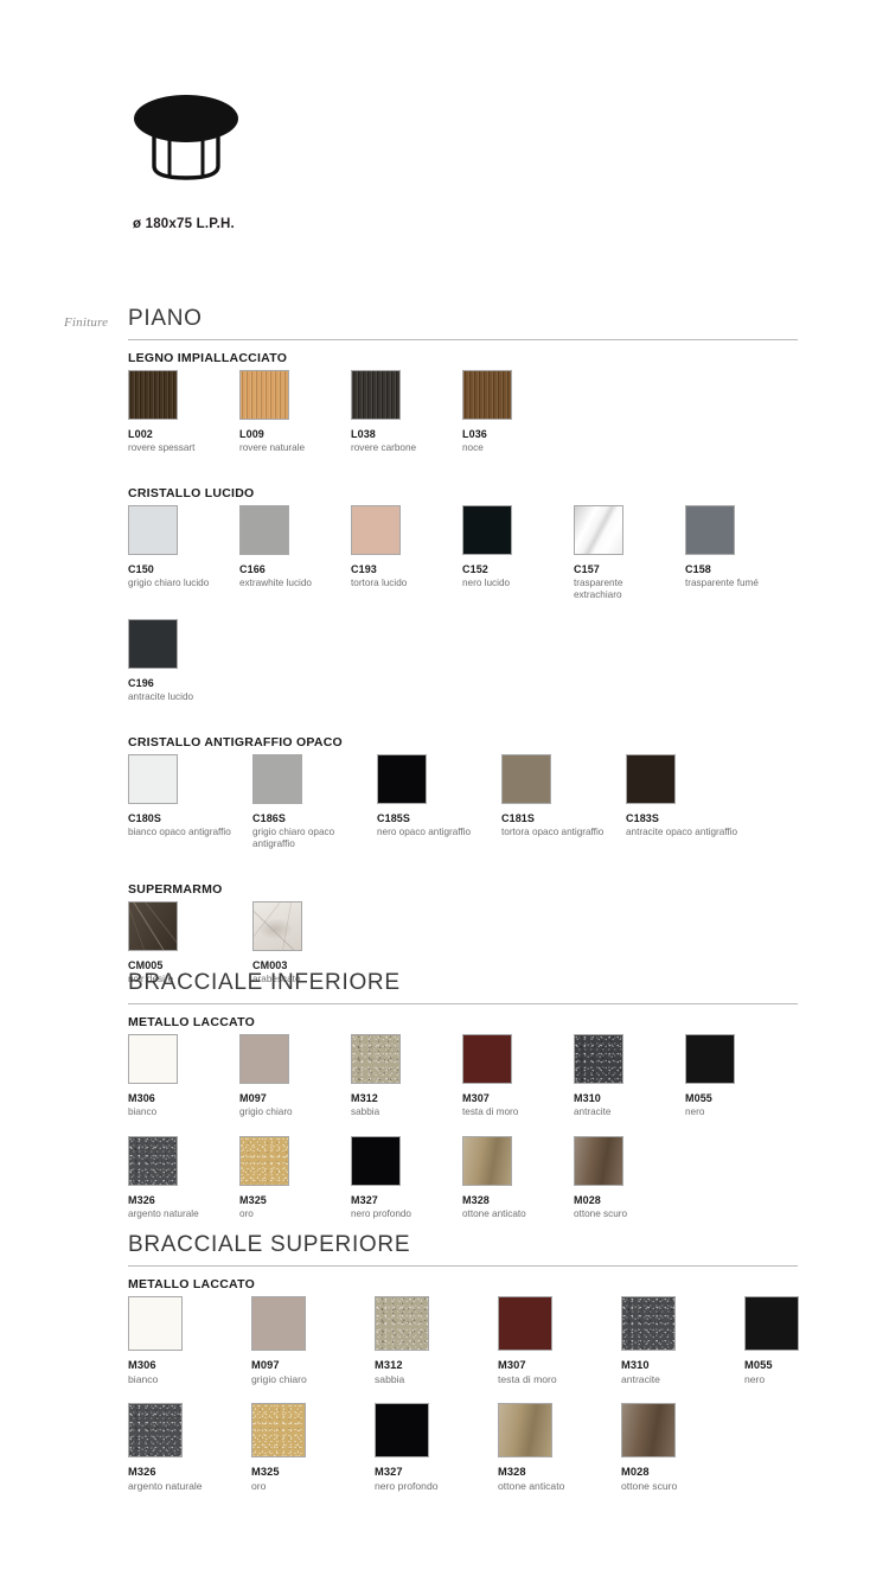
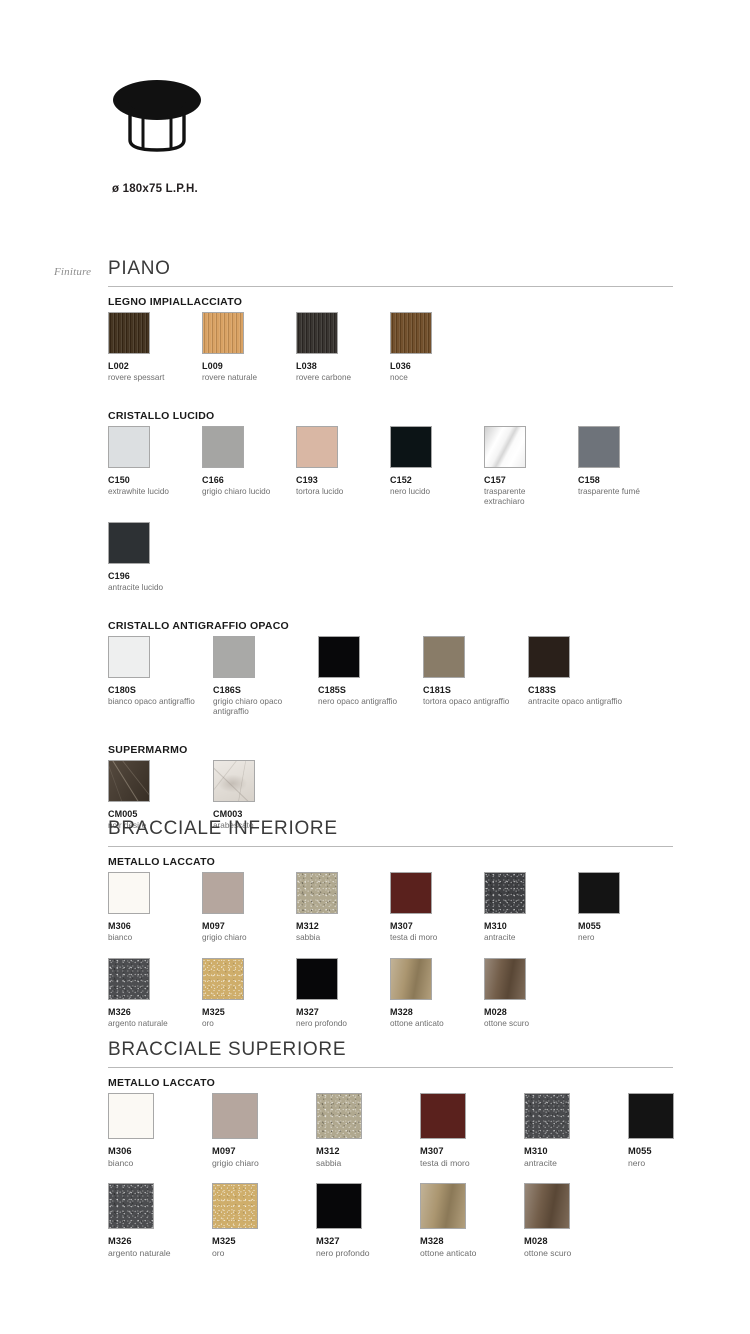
  ø 180x75 L.P.H.
  Finiture
  PIANO
  LEGNO IMPIALLACCIATO
  L002
  rovere spessart
  L009
  rovere naturale
  L038
  rovere carbone
  L036
  noce
  CRISTALLO LUCIDO
  C150
- grigio chiaro lucido
+ extrawhite lucido
  C166
- extrawhite lucido
+ grigio chiaro lucido
  C193
  tortora lucido
  C152
  nero lucido
  C157
  trasparente extrachiaro
  C158
  trasparente fumé
  C196
  antracite lucido
  CRISTALLO ANTIGRAFFIO OPACO
  C180S
  bianco opaco antigraffio
  C186S
  grigio chiaro opaco antigraffio
  C185S
  nero opaco antigraffio
  C181S
  tortora opaco antigraffio
  C183S
  antracite opaco antigraffio
  SUPERMARMO
  CM005
  noir desire
  CM003
  arabescato
  BRACCIALE INFERIORE
  METALLO LACCATO
  M306
  bianco
  M097
  grigio chiaro
  M312
  sabbia
  M307
  testa di moro
  M310
  antracite
  M055
  nero
  M326
  argento naturale
  M325
  oro
  M327
  nero profondo
  M328
  ottone anticato
  M028
  ottone scuro
  BRACCIALE SUPERIORE
  METALLO LACCATO
  M306
  bianco
  M097
  grigio chiaro
  M312
  sabbia
  M307
  testa di moro
  M310
  antracite
  M055
  nero
  M326
  argento naturale
  M325
  oro
  M327
  nero profondo
  M328
  ottone anticato
  M028
  ottone scuro
